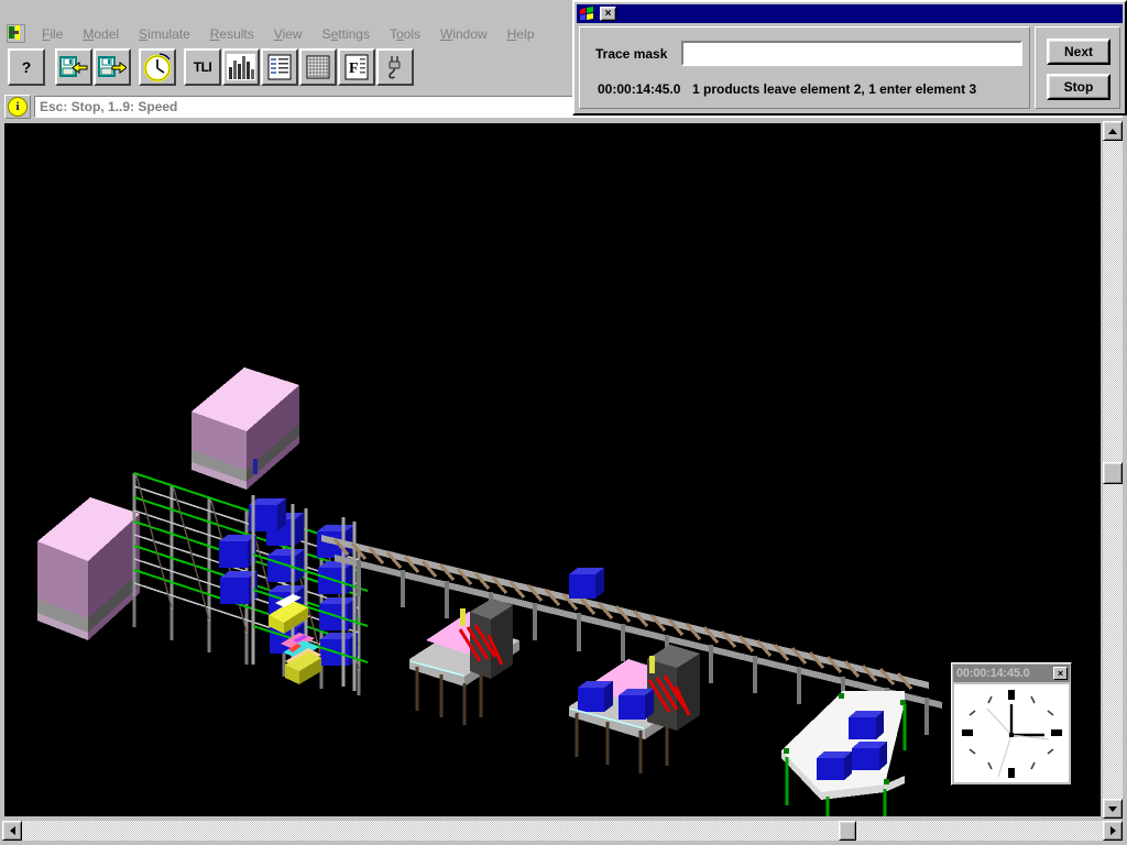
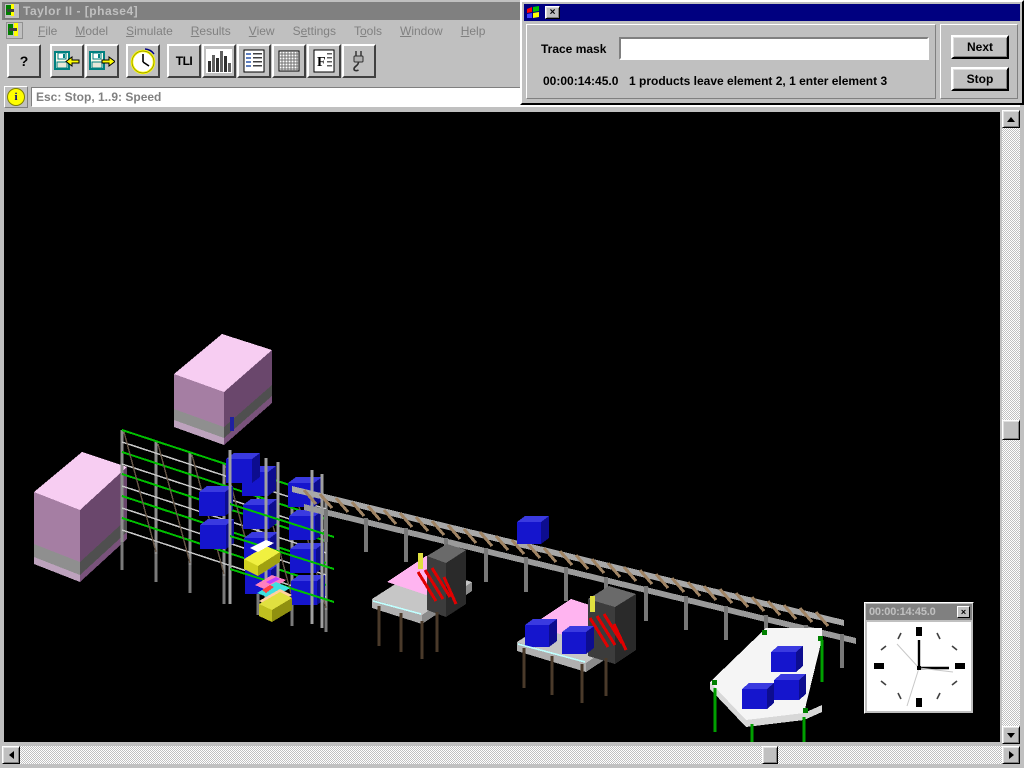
+ Taylor II - [phase4]
  File
  Model
  Simulate
  Results
  View
  Settings
  Tools
  Window
  Help
  ?
  TLI
  F
  i
  Esc: Stop, 1..9: Speed
  00:00:14:45.0
  ×
  ×
  Trace mask
  00:00:14:45.0
  1 products leave element 2, 1 enter element 3
  Next
  Stop
